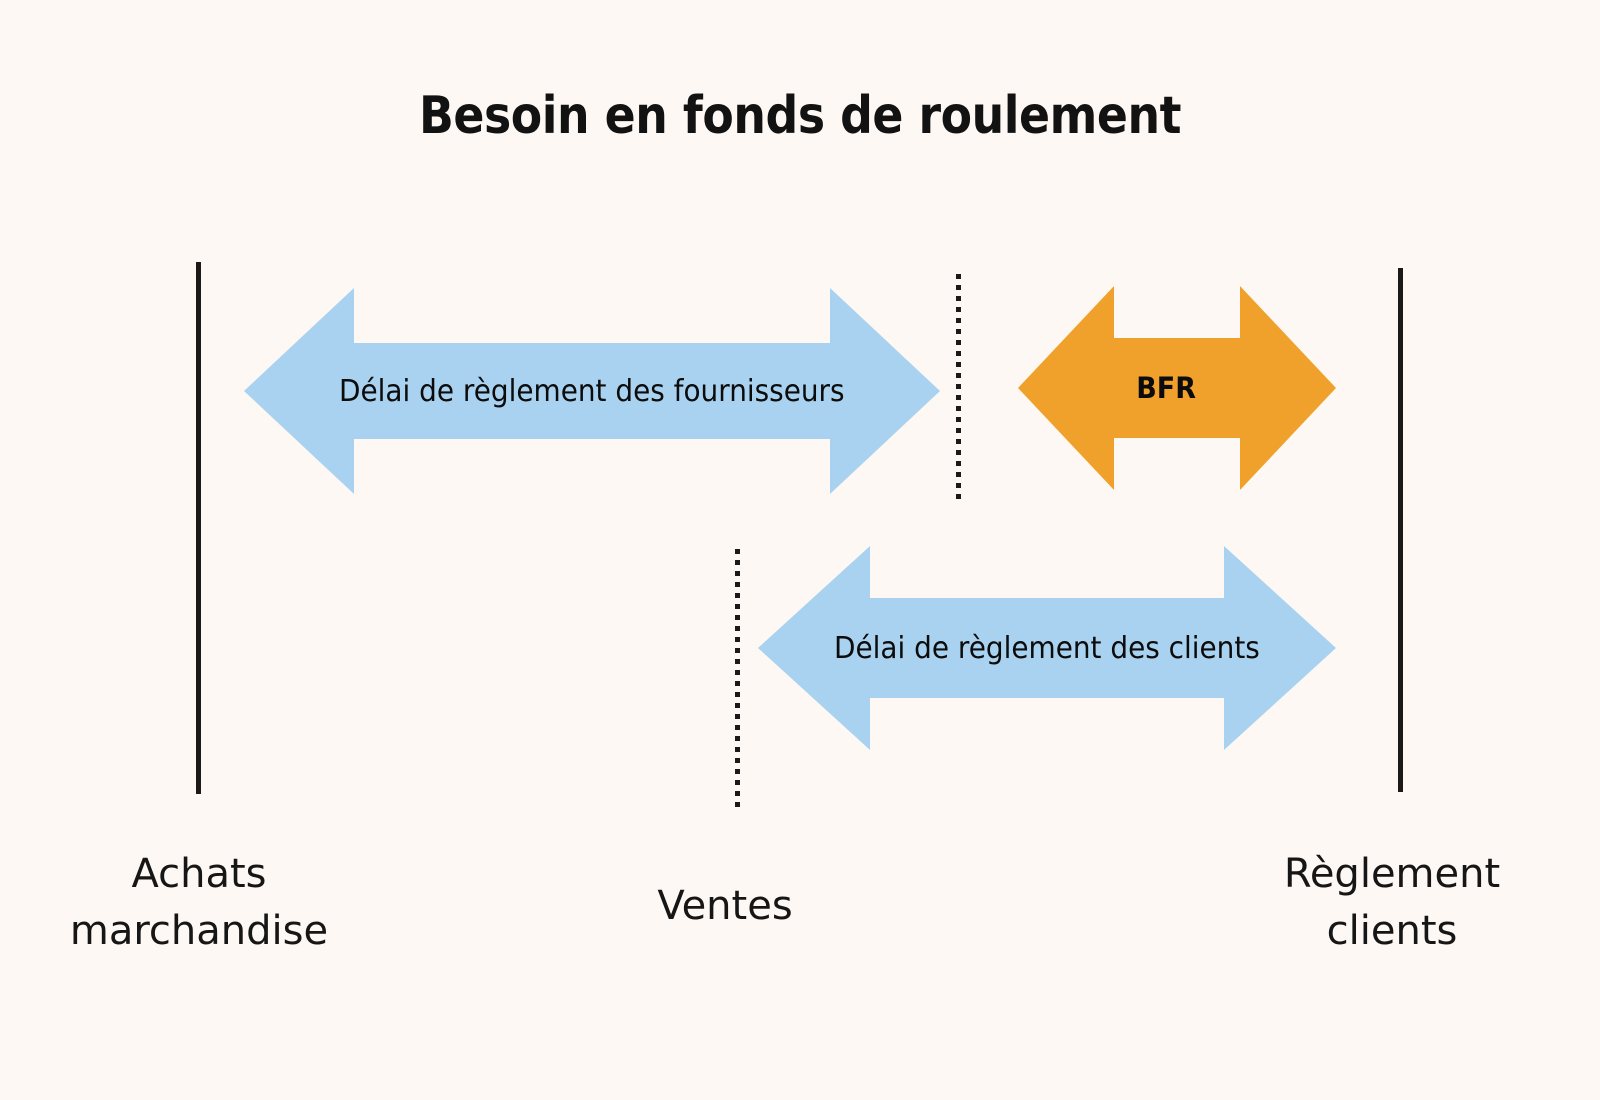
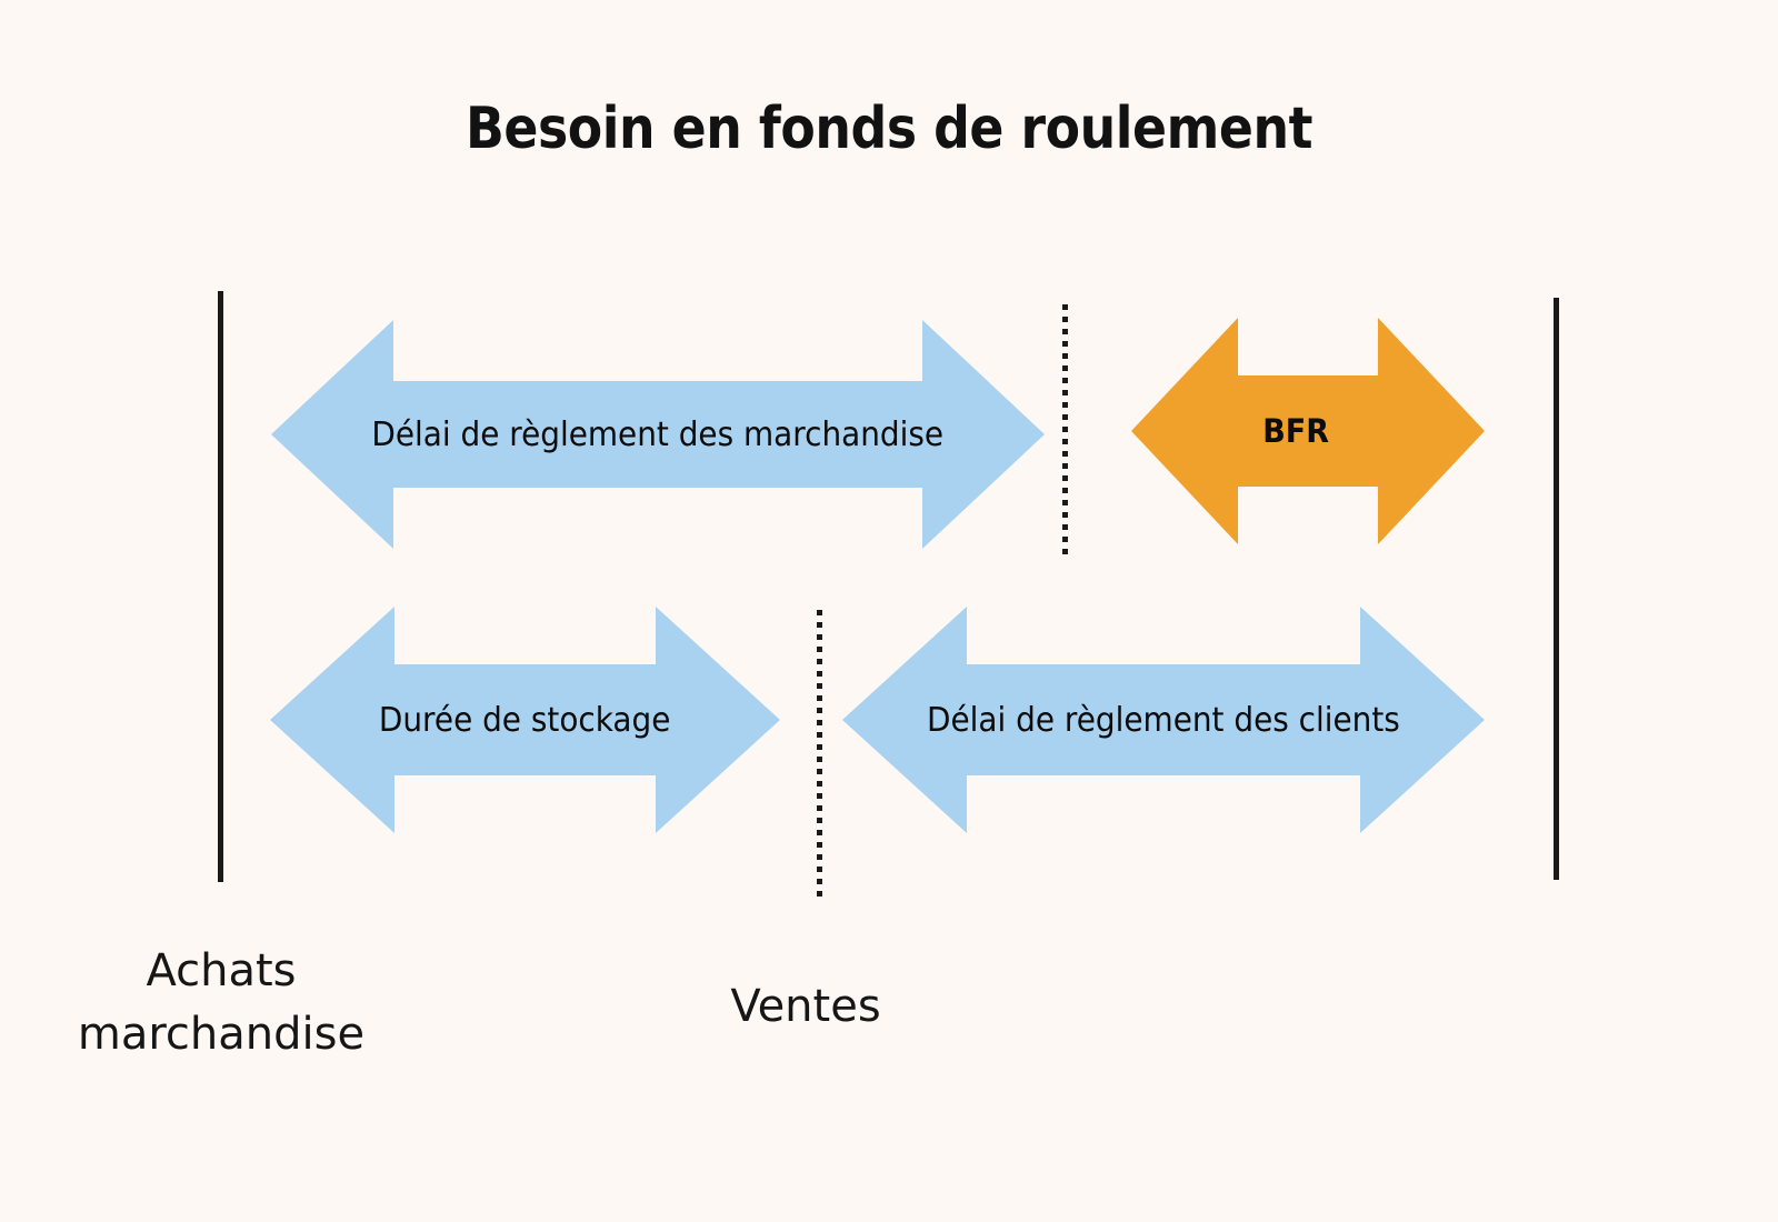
  Besoin en fonds de roulement
- Délai de règlement des fournisseurs
+ Délai de règlement des marchandise
  BFR
+ Durée de stockage
  Délai de règlement des clients
  Achats
  marchandise
  Ventes
- Règlement
- clients
